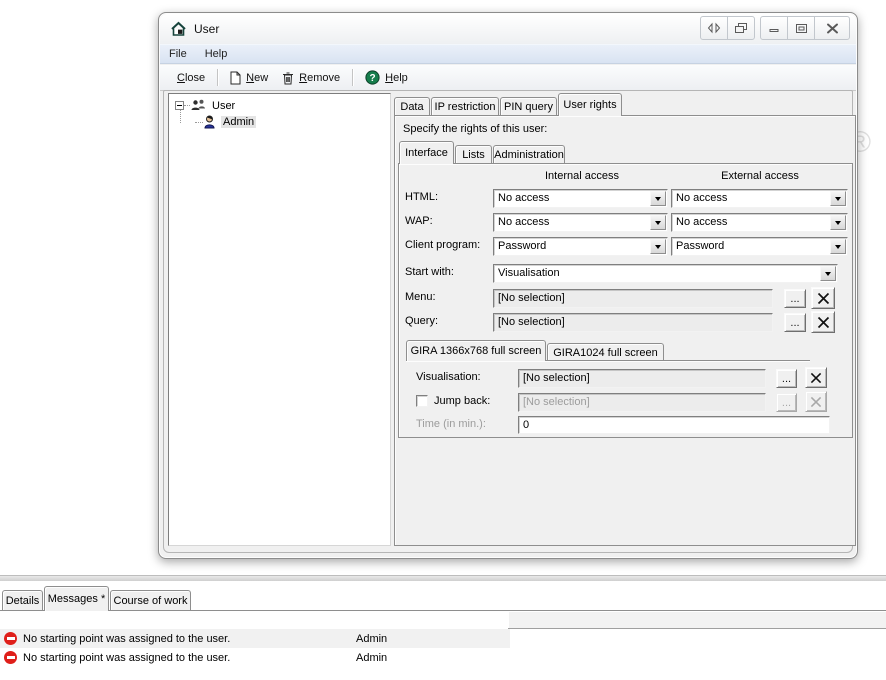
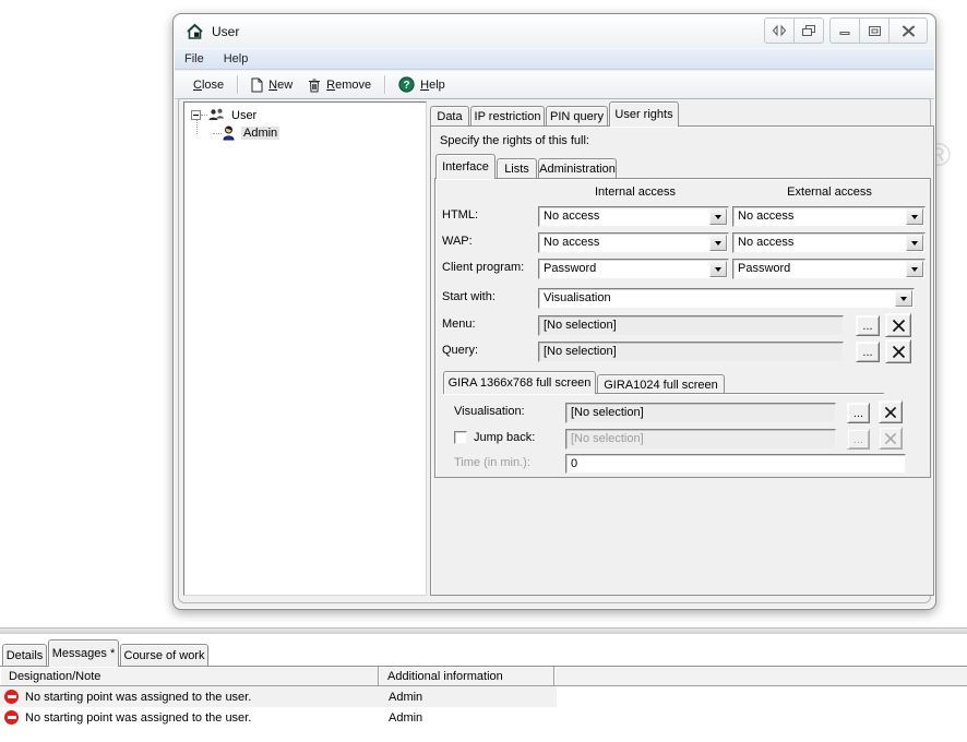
  ®
  User
  File
  Help
  Close
  New
  Remove
  ?
  Help
  User
  Admin
  Data
  IP restriction
  PIN query
  User rights
- Specify the rights of this user:
+ Specify the rights of this full:
  Interface
  Lists
  Administration
  Internal access
  External access
  HTML:
  No access
  No access
  WAP:
  No access
  No access
  Client program:
  Password
  Password
  Start with:
  Visualisation
  Menu:
  [No selection]
  ...
  Query:
  [No selection]
  ...
  GIRA 1366x768 full screen
  GIRA1024 full screen
  Visualisation:
  [No selection]
  ...
  Jump back:
  [No selection]
  ...
  Time (in min.):
  0
  Details
  Messages *
  Course of work
+ Designation/Note
+ Additional information
  No starting point was assigned to the user.
  Admin
  No starting point was assigned to the user.
  Admin
